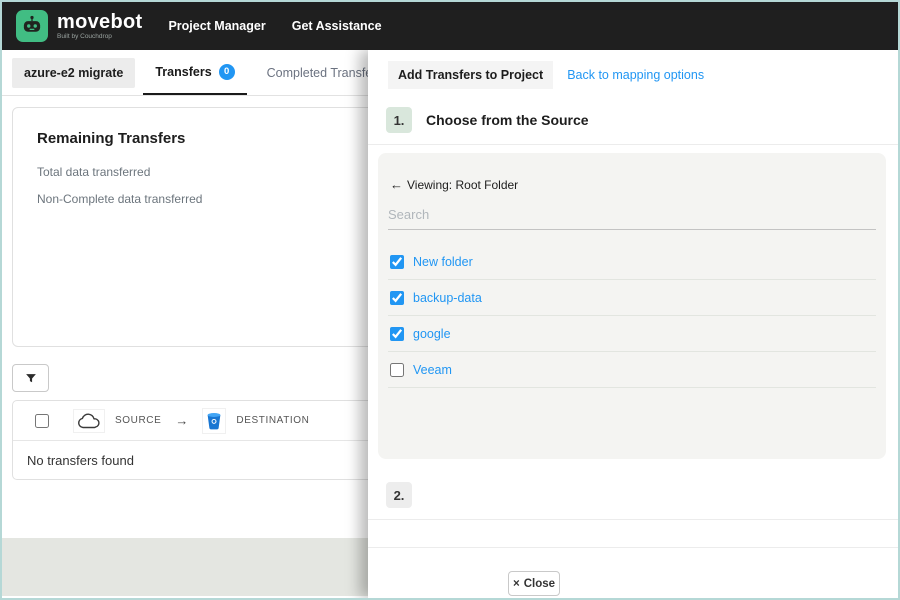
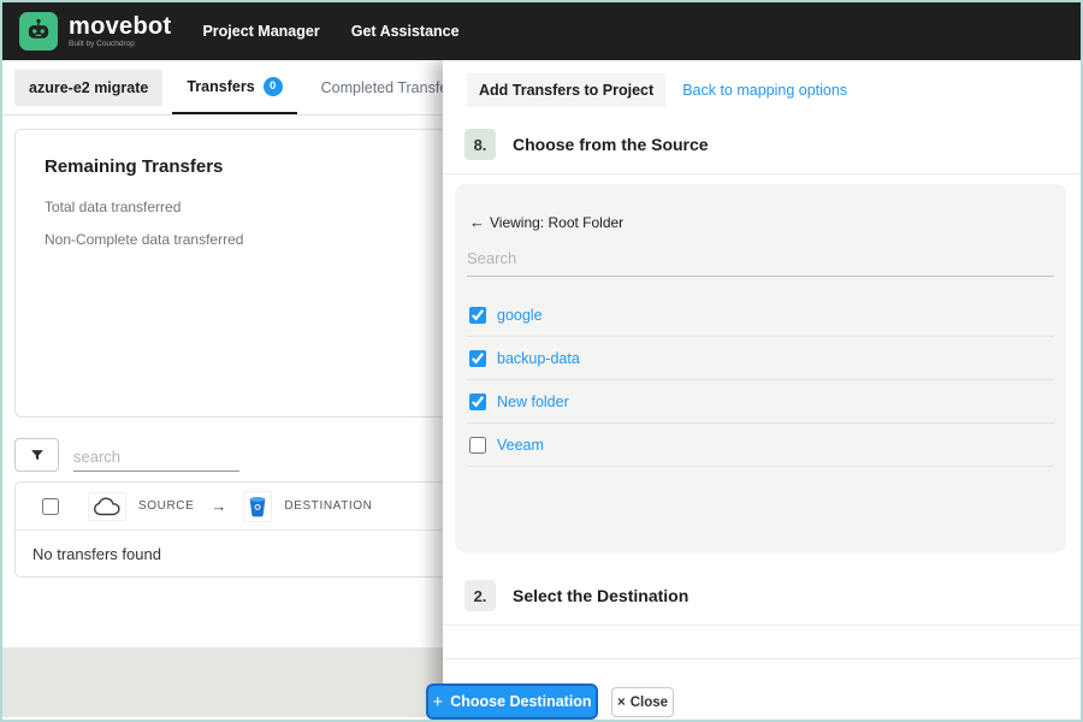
  movebot
  Project Manager
  Get Assistance
  azure-e2 migrate
  Transfers
  0
  Completed Transf
  Remaining Transfers
  Total data transferred
  Non-Complete data transferred
+ search
  SOURCE
  →
  DESTINATION
  No transfers found
  Add Transfers to Project
  Back to mapping options
- 1.
+ 8.
  Choose from the Source
  ←
  Viewing: Root Folder
  Search
- New folder
+ google
  backup-data
- google
+ New folder
  Veeam
  2.
+ Select the Destination
+ +
+ Choose Destination
  ×
  Close
